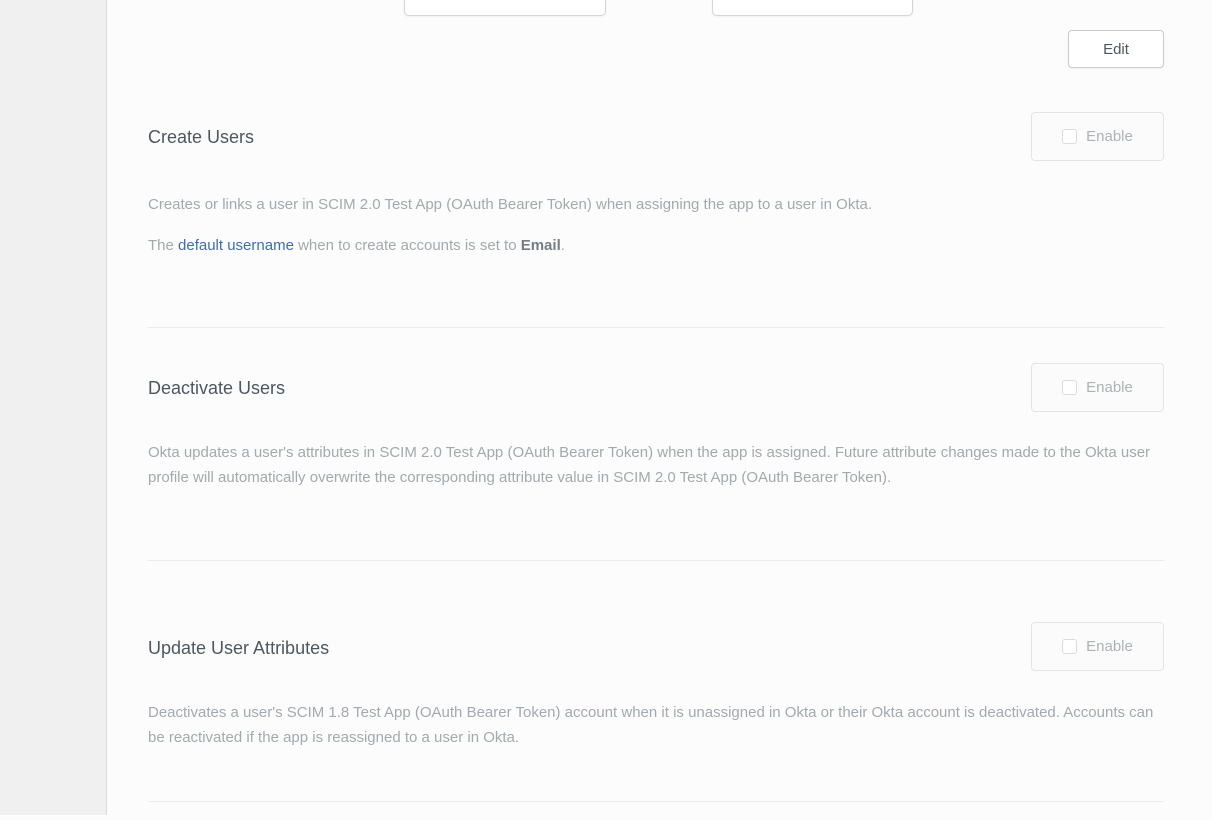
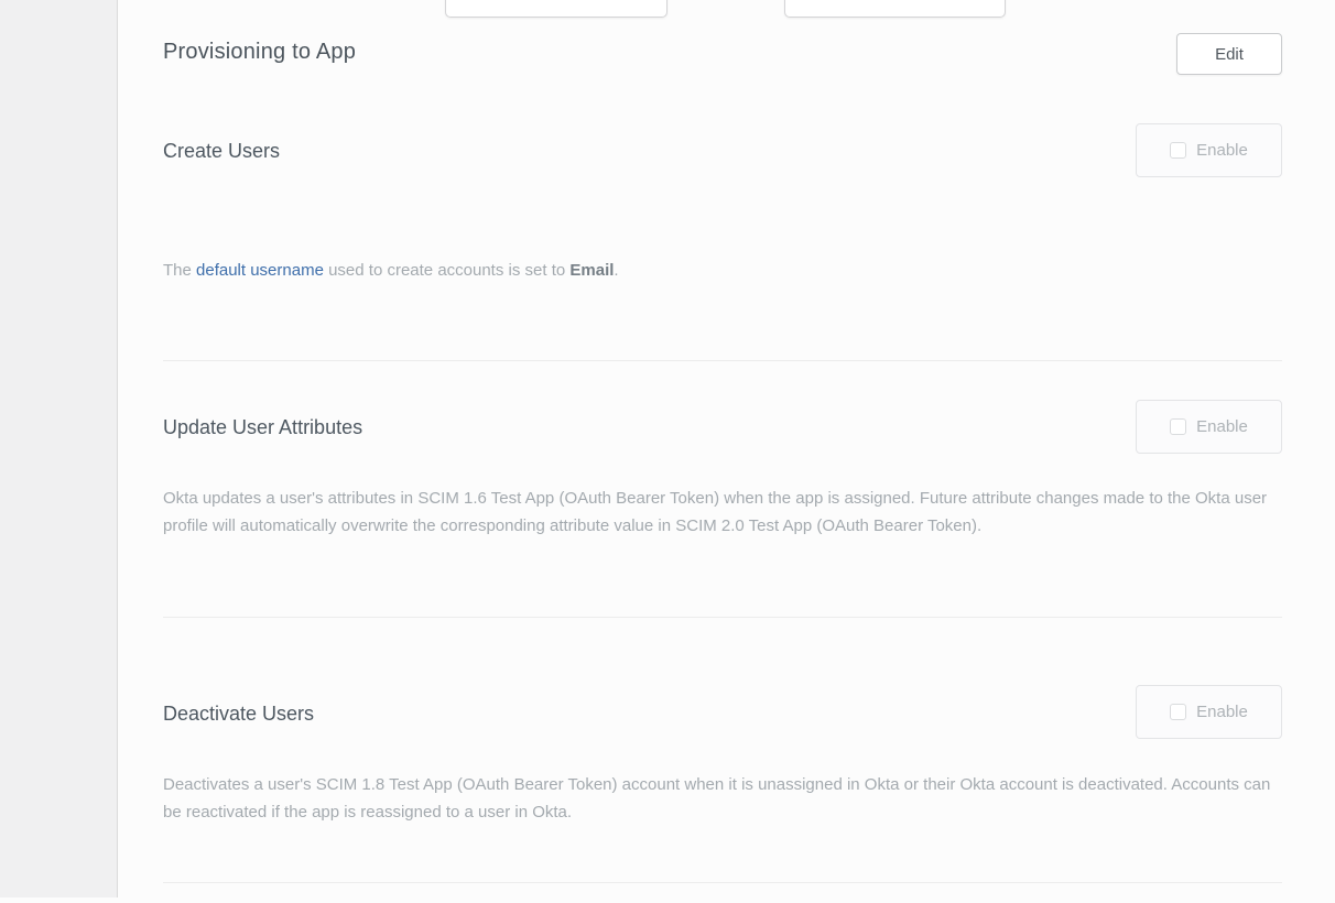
+ Provisioning to App
  Edit
  Create Users
  Enable
- Creates or links a user in SCIM 2.0 Test App (OAuth Bearer Token) when assigning the app to a user in Okta.
- The default username when to create accounts is set to Email.
+ The default username used to create accounts is set to Email.
- Deactivate Users
+ Update User Attributes
  Enable
- Okta updates a user's attributes in SCIM 2.0 Test App (OAuth Bearer Token) when the app is assigned. Future attribute changes made to the Okta user profile will automatically overwrite the corresponding attribute value in SCIM 2.0 Test App (OAuth Bearer Token).
+ Okta updates a user's attributes in SCIM 1.6 Test App (OAuth Bearer Token) when the app is assigned. Future attribute changes made to the Okta user profile will automatically overwrite the corresponding attribute value in SCIM 2.0 Test App (OAuth Bearer Token).
- Update User Attributes
+ Deactivate Users
  Enable
  Deactivates a user's SCIM 1.8 Test App (OAuth Bearer Token) account when it is unassigned in Okta or their Okta account is deactivated. Accounts can be reactivated if the app is reassigned to a user in Okta.
